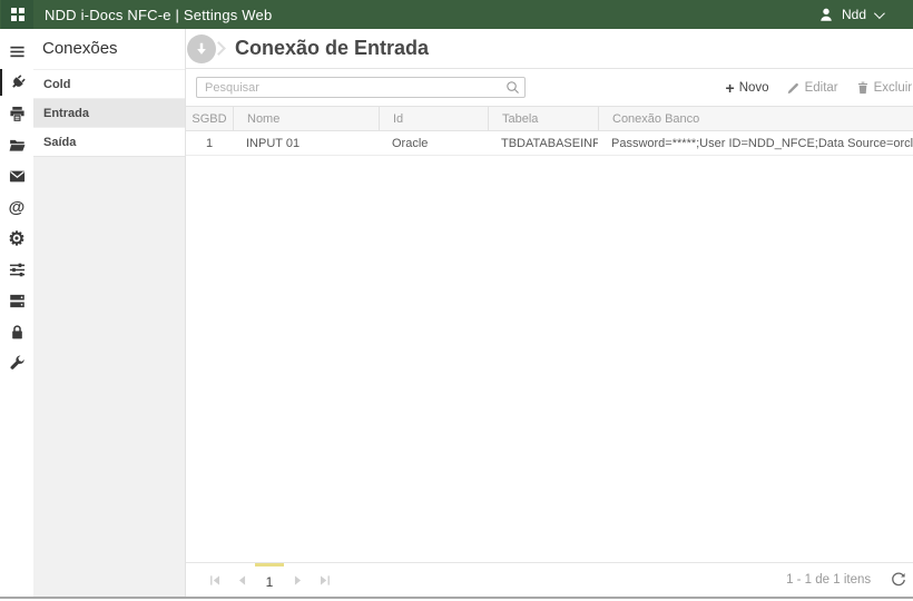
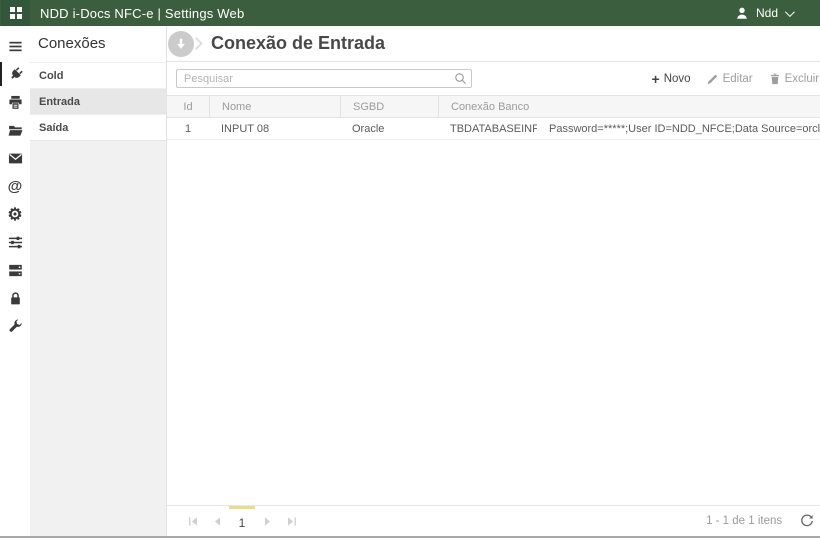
  NDD i-Docs NFC-e | Settings Web
  Ndd
  @
  ⚙
  Conexões
  Cold
  Entrada
  Saída
  Conexão de Entrada
  Pesquisar
  +
  Novo
  Editar
  Excluir
- SGBD
+ Id
  Nome
- Id
+ SGBD
- Tabela
  Conexão Banco
  1
- INPUT 01
+ INPUT 08
  Oracle
  TBDATABASEINP
  Password=*****;User ID=NDD_NFCE;Data Source=orcl
  1
  1 - 1 de 1 itens
